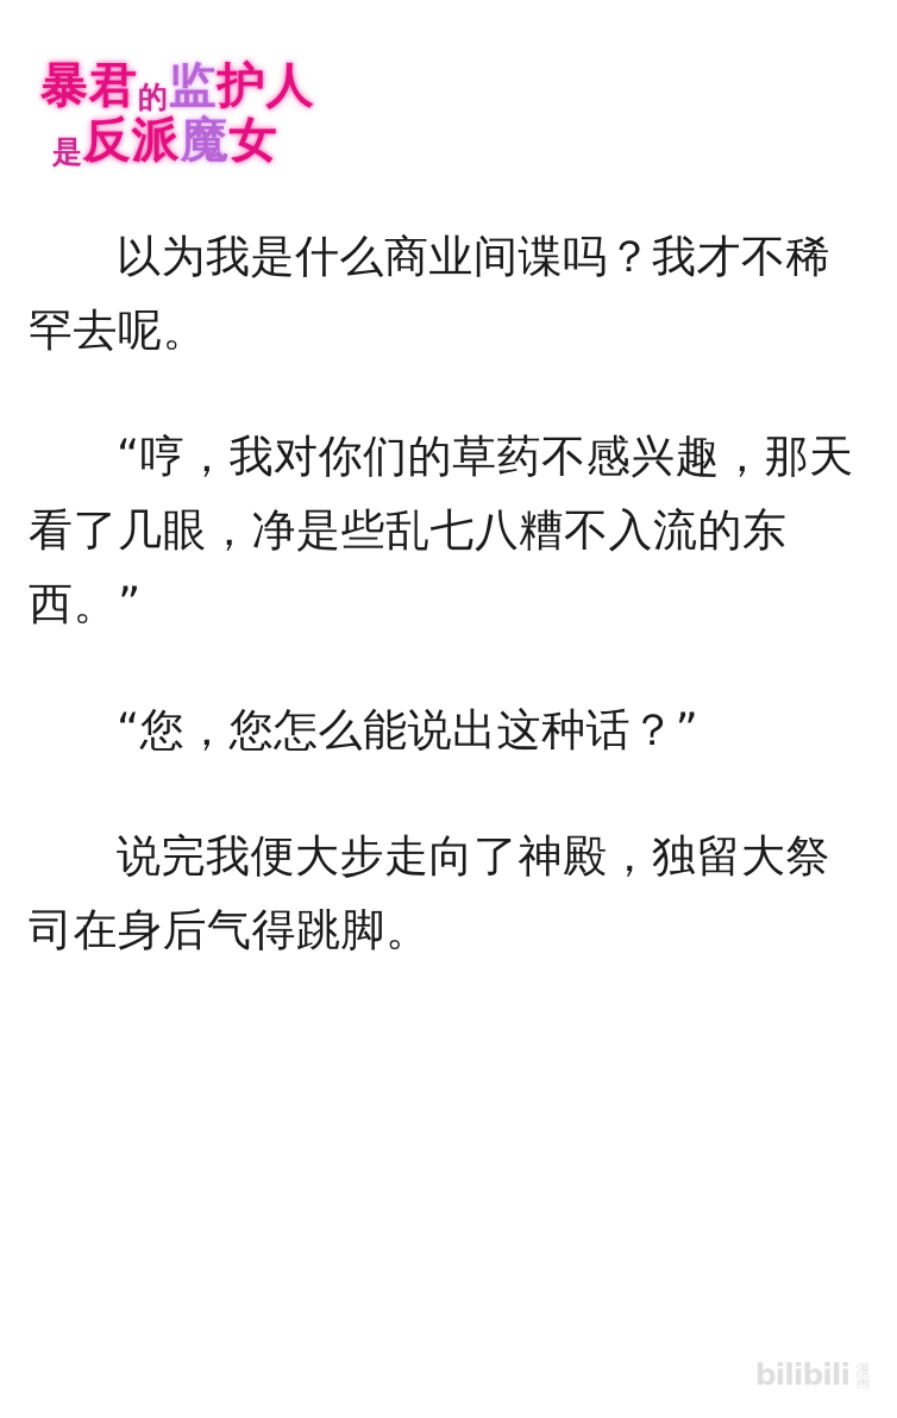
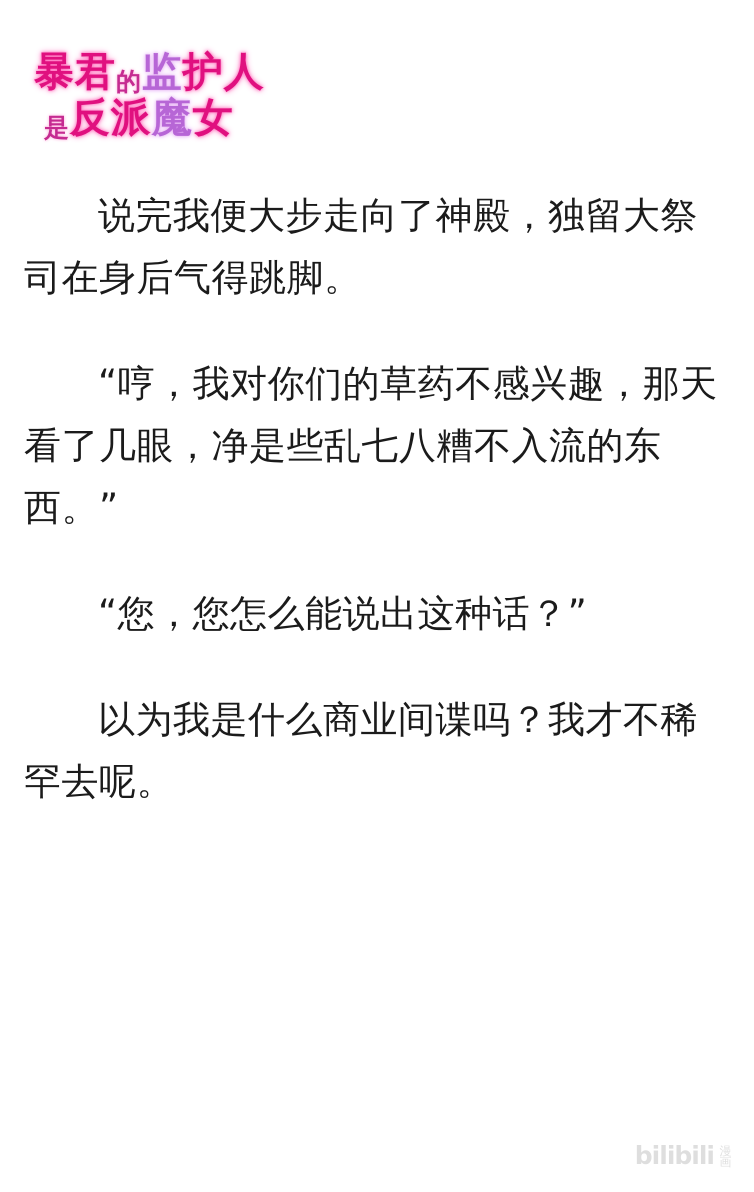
  暴君的监护人
  是反派魔女
- 以为我是什么商业间谍吗？我才不稀罕去呢。
+ 说完我便大步走向了神殿，独留大祭司在身后气得跳脚。
  “哼，我对你们的草药不感兴趣，那天看了几眼，净是些乱七八糟不入流的东西。”
  “您，您怎么能说出这种话？”
- 说完我便大步走向了神殿，独留大祭司在身后气得跳脚。
+ 以为我是什么商业间谍吗？我才不稀罕去呢。
  bilibili
  漫画
